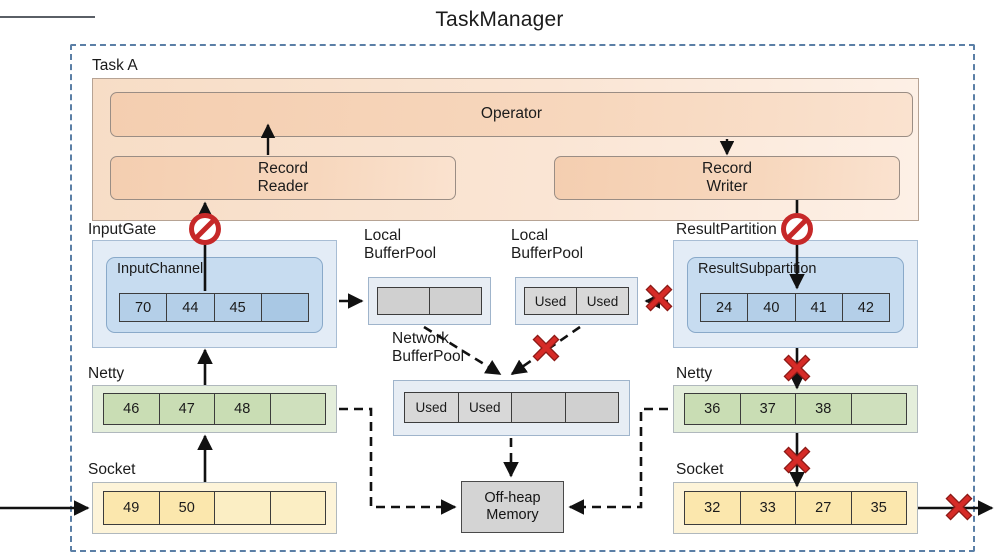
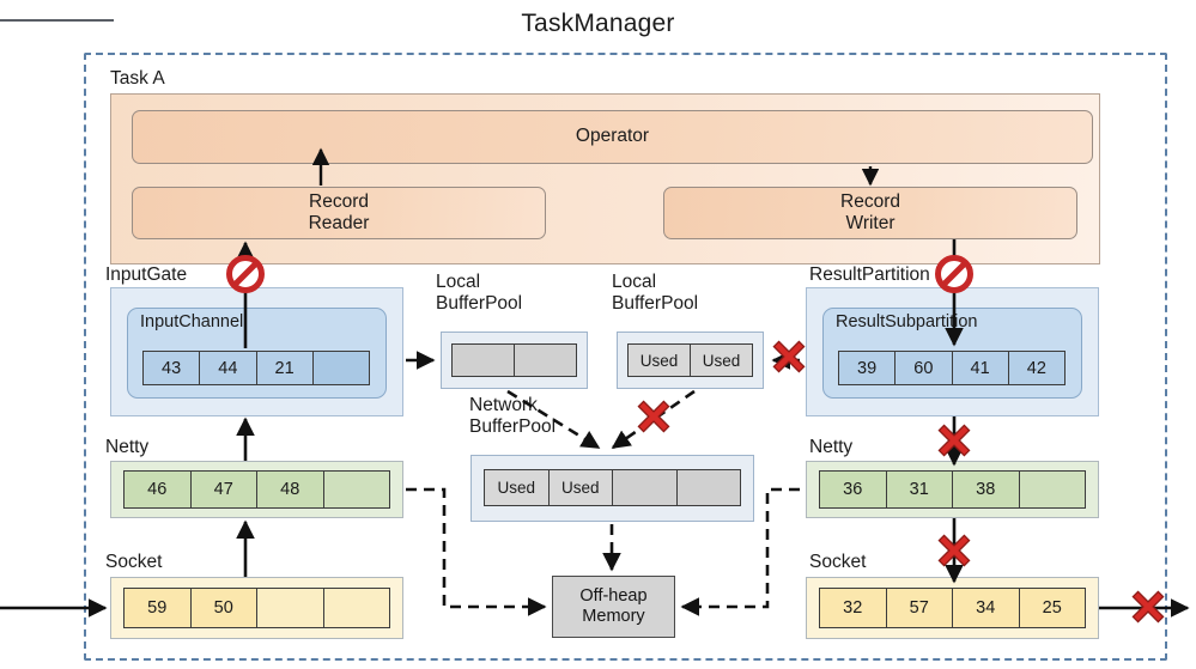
  TaskManager
  Task A
  Operator
  Record
  Reader
  Record
  Writer
  InputGate
  InputChannel
- 70
+ 43
  44
- 45
+ 21
  Netty
  46
  47
  48
  Socket
- 49
+ 59
  50
  ResultPartition
  ResultSubpartition
- 24
+ 39
- 40
+ 60
  41
  42
  Netty
  36
- 37
+ 31
  38
  Socket
  32
- 33
+ 57
- 27
+ 34
- 35
+ 25
  Local
  BufferPool
  Local
  BufferPool
  Used
  Used
  Networ
  BufferPool
  Used
  Used
  Off-heap
  Memory
